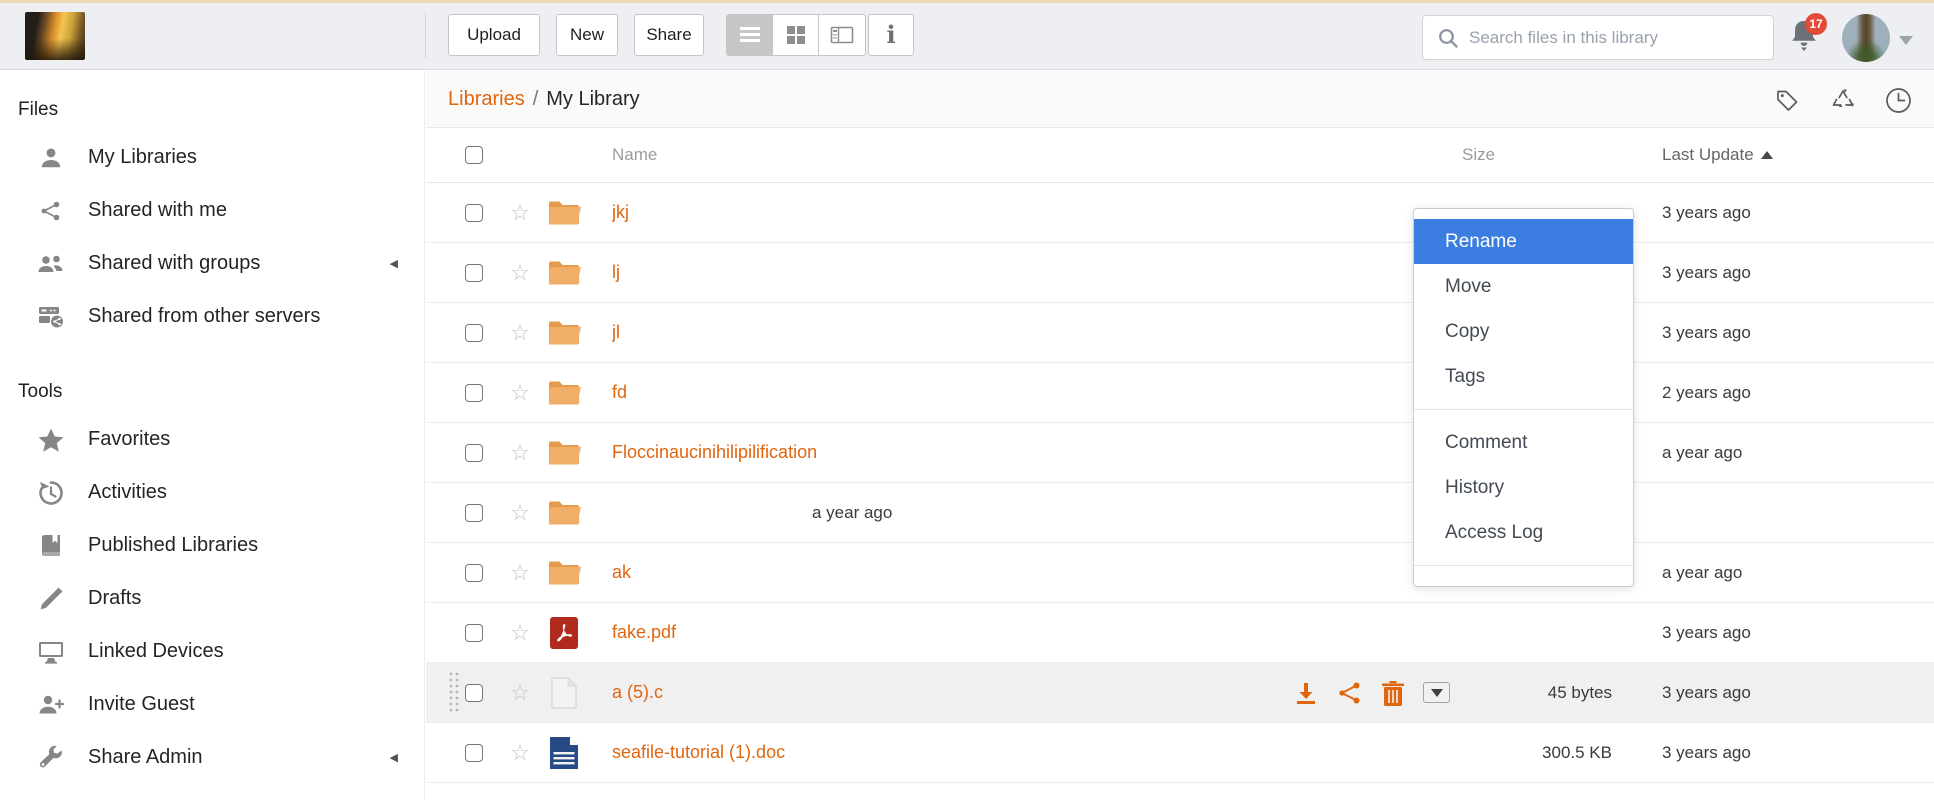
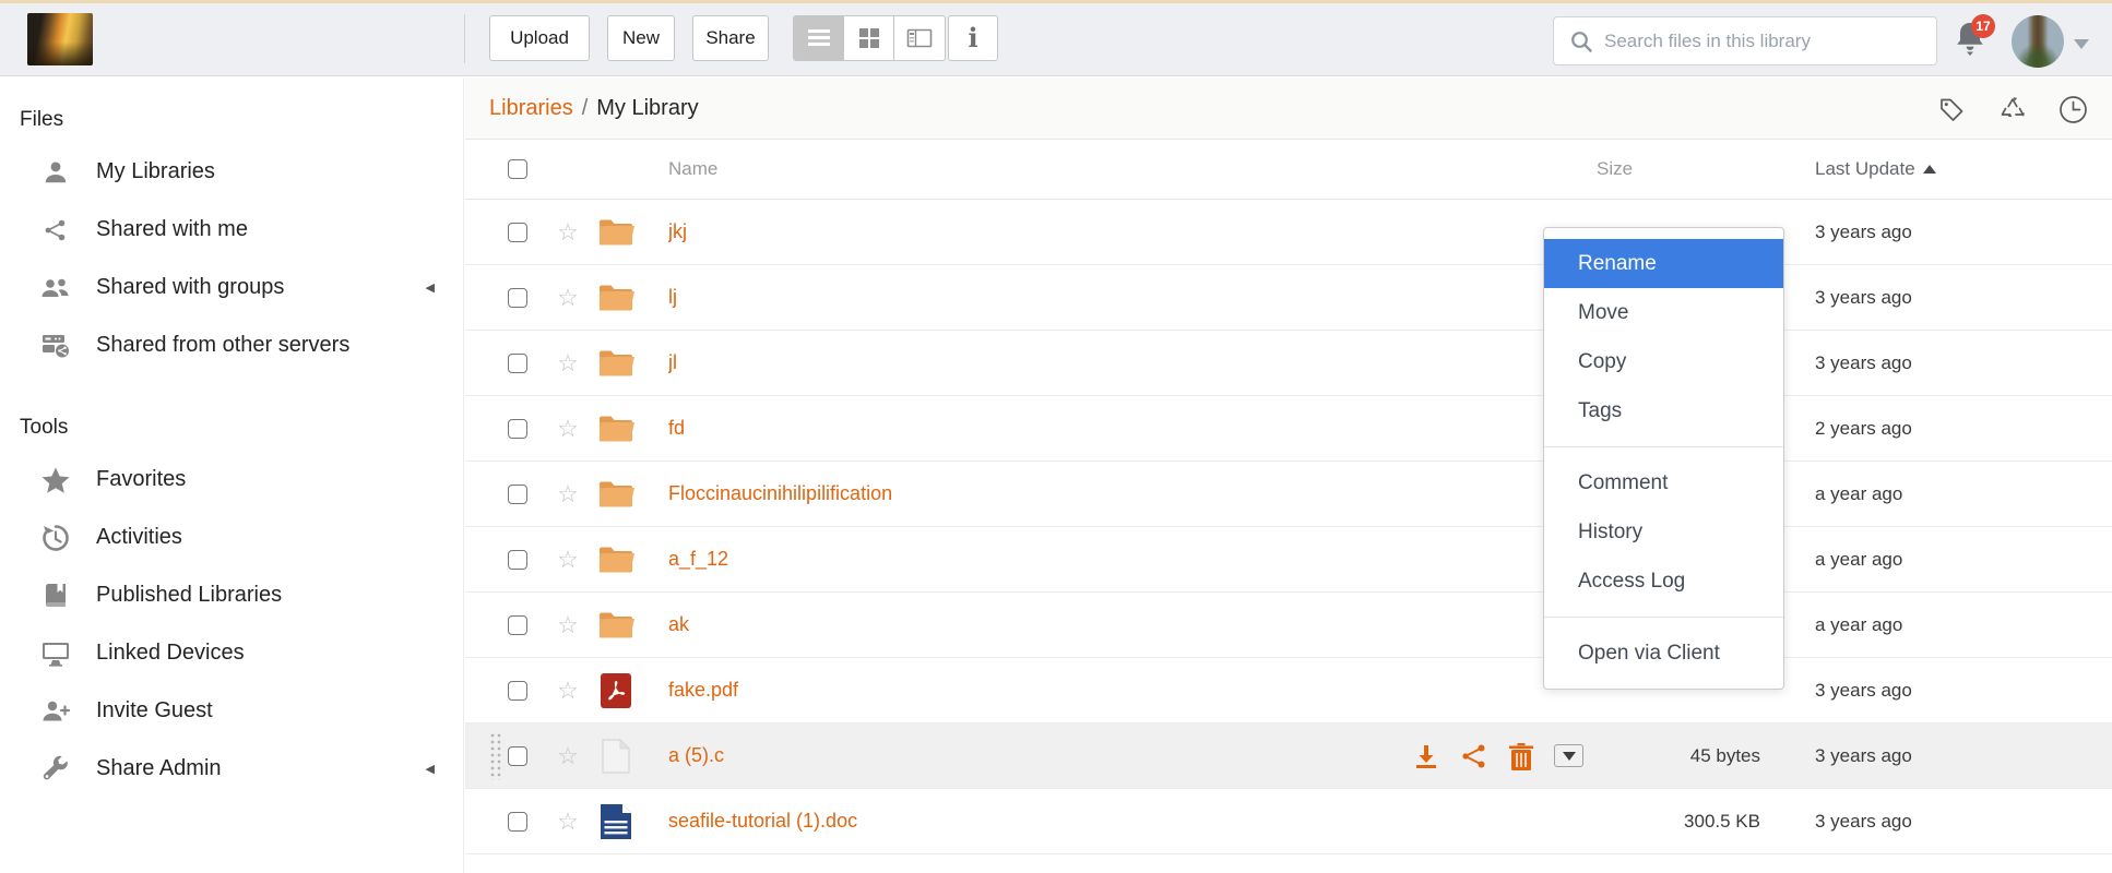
  Upload
  New
  Share
  i
  Search files in this library
  17
  Files
  My Libraries
  Shared with me
  Shared with groups
  ◀
  Shared from other servers
  Tools
  Favorites
  Activities
  Published Libraries
- Drafts
  Linked Devices
  Invite Guest
  Share Admin
  ◀
  Libraries
  /
  My Library
  Name
  Size
  Last Update
  ☆
  jkj
  3 years ago
  ☆
  lj
  3 years ago
  ☆
  jl
  3 years ago
  ☆
  fd
  2 years ago
  ☆
  Floccinaucinihilipilification
  a year ago
  ☆
+ a_f_12
  a year ago
  ☆
  ak
  a year ago
  ☆
  fake.pdf
  3 years ago
  ☆
  a (5).c
  45 bytes
  3 years ago
  ☆
  seafile-tutorial (1).doc
  300.5 KB
  3 years ago
  Rename
  Move
  Copy
  Tags
  Comment
  History
  Access Log
+ Open via Client
